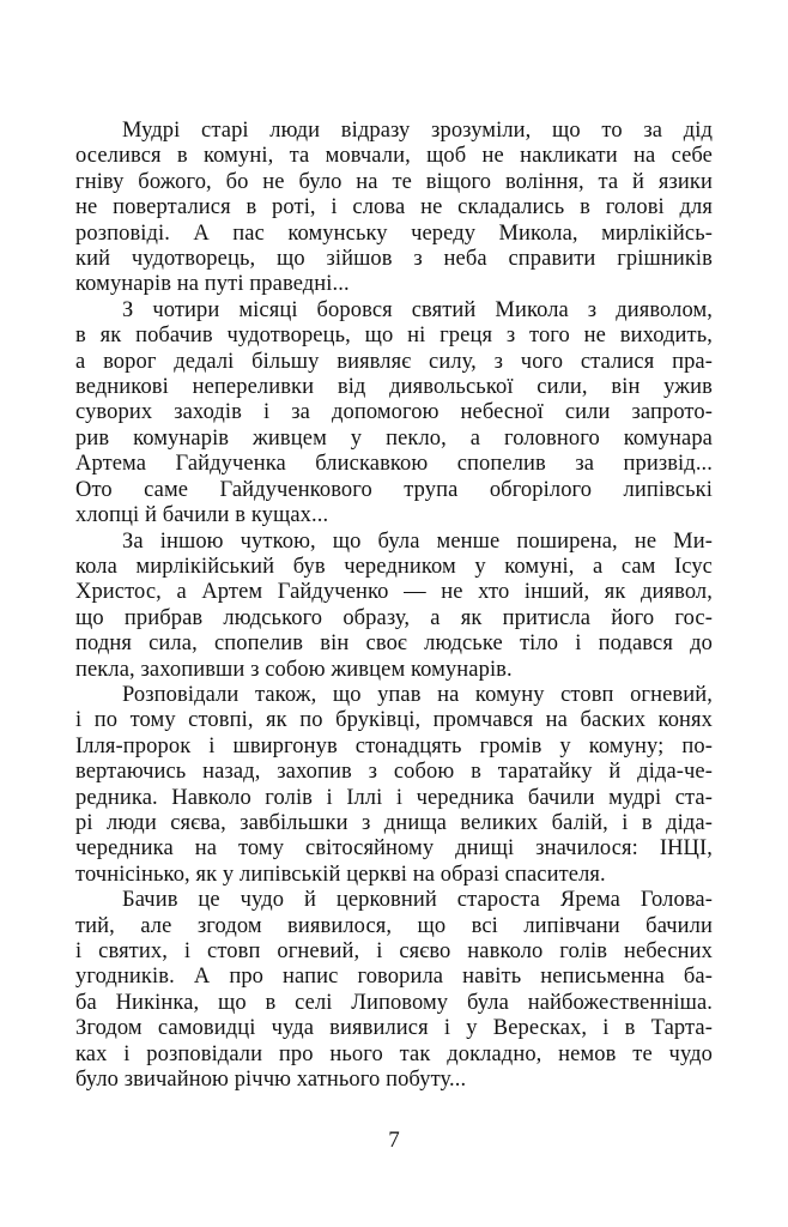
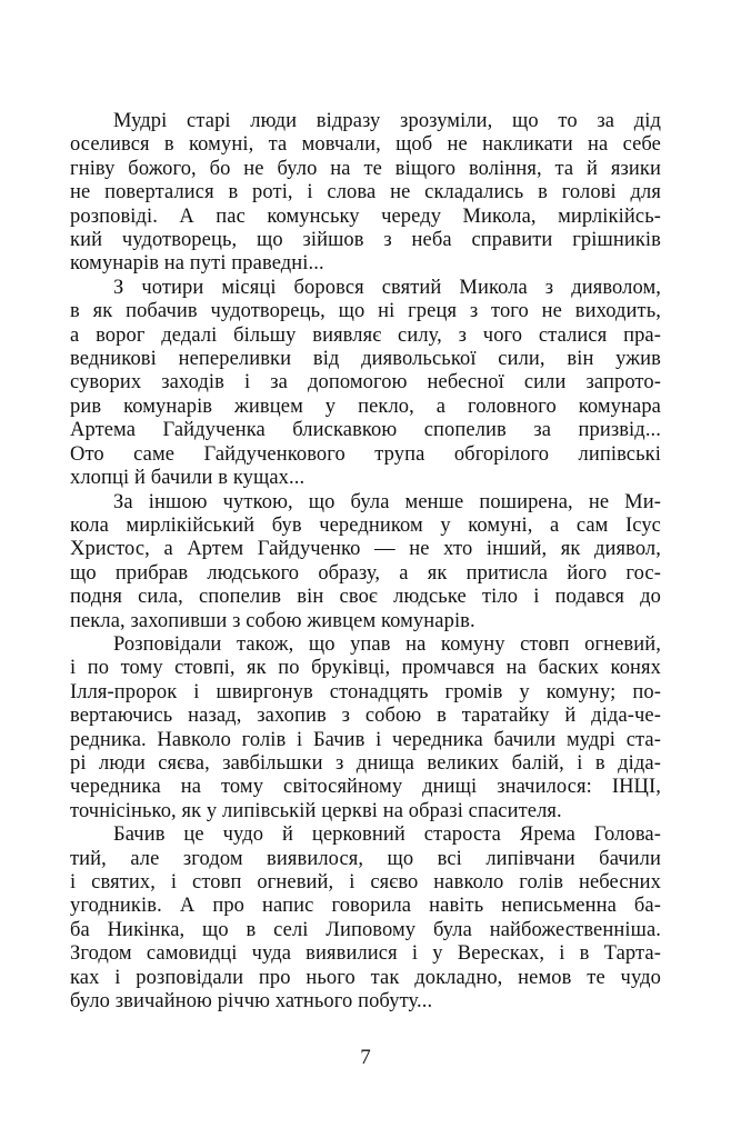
  Мудрі старі люди відразу зрозуміли, що то за дід
  оселився в комуні, та мовчали, щоб не накликати на себе
  гніву божого, бо не було на те віщого воління, та й язики
  не поверталися в роті, і слова не складались в голові для
  розповіді. А пас комунську череду Микола, мирлікійсь-
  кий чудотворець, що зійшов з неба справити грішників
  комунарів на путі праведні...
  З чотири місяці боровся святий Микола з дияволом,
  в як побачив чудотворець, що ні греця з того не виходить,
  а ворог дедалі більшу виявляє силу, з чого сталися пра-
  ведникові непереливки від диявольської сили, він ужив
  суворих заходів і за допомогою небесної сили запрото-
  рив комунарів живцем у пекло, а головного комунара
  Артема Гайдученка блискавкою спопелив за призвід...
  Ото саме Гайдученкового трупа обгорілого липівські
  хлопці й бачили в кущах...
  За іншою чуткою, що була менше поширена, не Ми-
  кола мирлікійський був чередником у комуні, а сам Ісус
  Христос, а Артем Гайдученко — не хто інший, як диявол,
  що прибрав людського образу, а як притисла його гос-
  подня сила, спопелив він своє людське тіло і подався до
  пекла, захопивши з собою живцем комунарів.
  Розповідали також, що упав на комуну стовп огневий,
  і по тому стовпі, як по бруківці, промчався на баских конях
  Ілля-пророк і швиргонув стонадцять громів у комуну; по-
  вертаючись назад, захопив з собою в таратайку й діда-че-
- редника. Навколо голів і Іллі і чередника бачили мудрі ста-
+ редника. Навколо голів і Бачив і чередника бачили мудрі ста-
  рі люди сяєва, завбільшки з днища великих балій, і в діда-
  чередника на тому світосяйному днищі значилося: ІНЦІ,
  точнісінько, як у липівській церкві на образі спасителя.
  Бачив це чудо й церковний староста Ярема Голова-
  тий, але згодом виявилося, що всі липівчани бачили
  і святих, і стовп огневий, і сяєво навколо голів небесних
  угодників. А про напис говорила навіть неписьменна ба-
  ба Никінка, що в селі Липовому була найбожественніша.
  Згодом самовидці чуда виявилися і у Вересках, і в Тарта-
  ках і розповідали про нього так докладно, немов те чудо
  було звичайною річчю хатнього побуту...
  7
